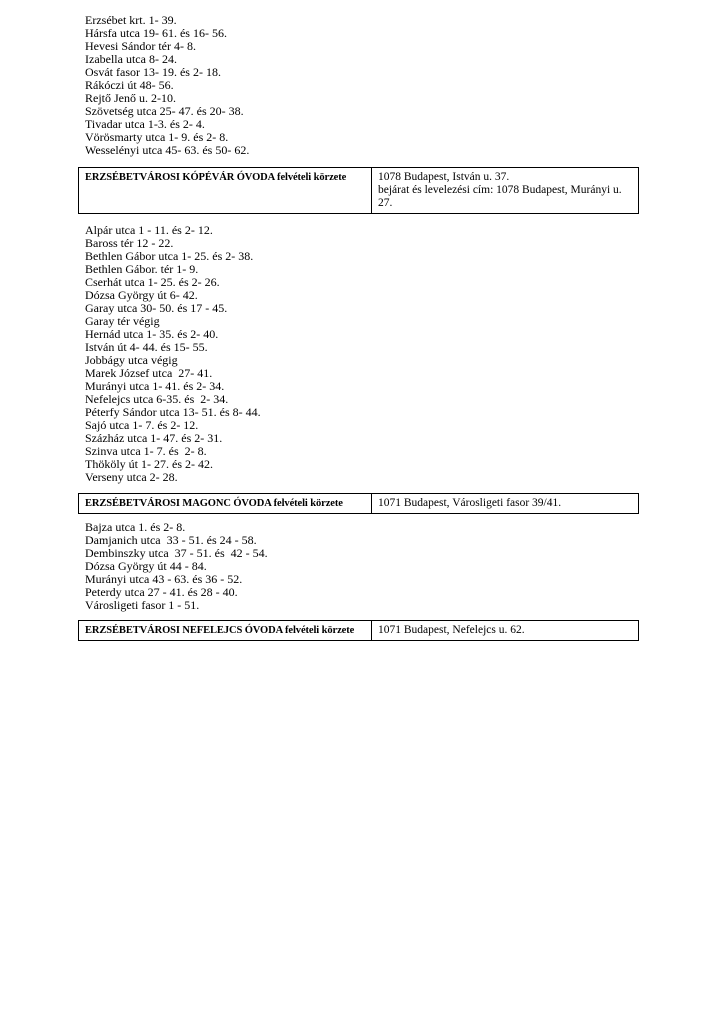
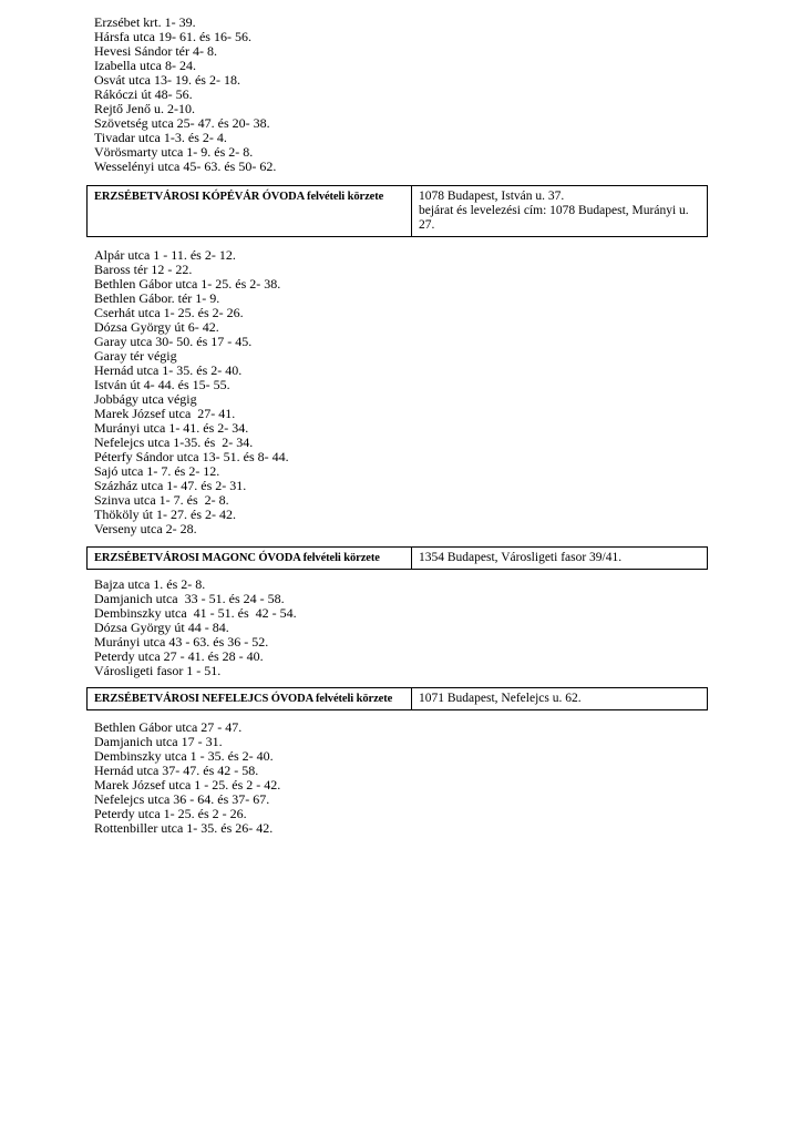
  Erzsébet krt. 1- 39.
  Hársfa utca 19- 61. és 16- 56.
  Hevesi Sándor tér 4- 8.
  Izabella utca 8- 24.
- Osvát fasor 13- 19. és 2- 18.
+ Osvát utca 13- 19. és 2- 18.
  Rákóczi út 48- 56.
  Rejtő Jenő u. 2-10.
  Szövetség utca 25- 47. és 20- 38.
  Tivadar utca 1-3. és 2- 4.
  Vörösmarty utca 1- 9. és 2- 8.
  Wesselényi utca 45- 63. és 50- 62.
  ERZSÉBETVÁROSI KÓPÉVÁR ÓVODA felvételi körzete	1078 Budapest, István u. 37. bejárat és levelezési cím: 1078 Budapest, Murányi u. 27.
  Alpár utca 1 - 11. és 2- 12.
  Baross tér 12 - 22.
  Bethlen Gábor utca 1- 25. és 2- 38.
  Bethlen Gábor. tér 1- 9.
  Cserhát utca 1- 25. és 2- 26.
  Dózsa György út 6- 42.
  Garay utca 30- 50. és 17 - 45.
  Garay tér végig
  Hernád utca 1- 35. és 2- 40.
  István út 4- 44. és 15- 55.
  Jobbágy utca végig
  Marek József utca 27- 41.
  Murányi utca 1- 41. és 2- 34.
- Nefelejcs utca 6-35. és 2- 34.
+ Nefelejcs utca 1-35. és 2- 34.
  Péterfy Sándor utca 13- 51. és 8- 44.
  Sajó utca 1- 7. és 2- 12.
  Százház utca 1- 47. és 2- 31.
  Szinva utca 1- 7. és 2- 8.
  Thököly út 1- 27. és 2- 42.
  Verseny utca 2- 28.
- ERZSÉBETVÁROSI MAGONC ÓVODA felvételi körzete	1071 Budapest, Városligeti fasor 39/41.
+ ERZSÉBETVÁROSI MAGONC ÓVODA felvételi körzete	1354 Budapest, Városligeti fasor 39/41.
  Bajza utca 1. és 2- 8.
  Damjanich utca 33 - 51. és 24 - 58.
- Dembinszky utca 37 - 51. és 42 - 54.
+ Dembinszky utca 41 - 51. és 42 - 54.
  Dózsa György út 44 - 84.
  Murányi utca 43 - 63. és 36 - 52.
  Peterdy utca 27 - 41. és 28 - 40.
  Városligeti fasor 1 - 51.
  ERZSÉBETVÁROSI NEFELEJCS ÓVODA felvételi körzete	1071 Budapest, Nefelejcs u. 62.
+ Bethlen Gábor utca 27 - 47.
+ Damjanich utca 17 - 31.
+ Dembinszky utca 1 - 35. és 2- 40.
+ Hernád utca 37- 47. és 42 - 58.
+ Marek József utca 1 - 25. és 2 - 42.
+ Nefelejcs utca 36 - 64. és 37- 67.
+ Peterdy utca 1- 25. és 2 - 26.
+ Rottenbiller utca 1- 35. és 26- 42.
